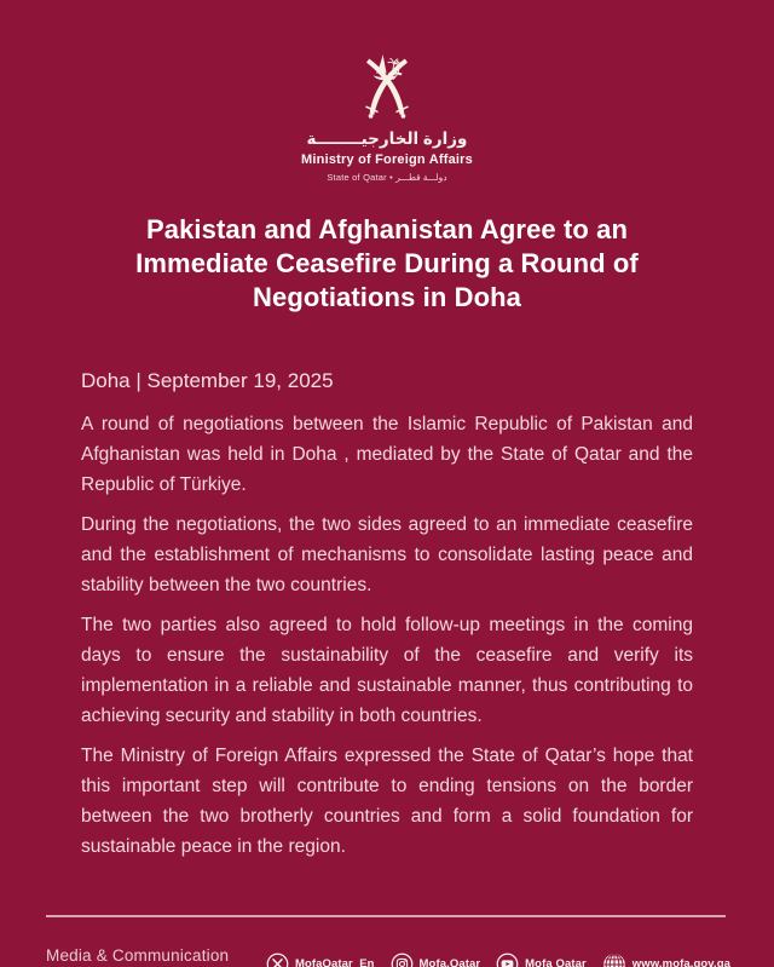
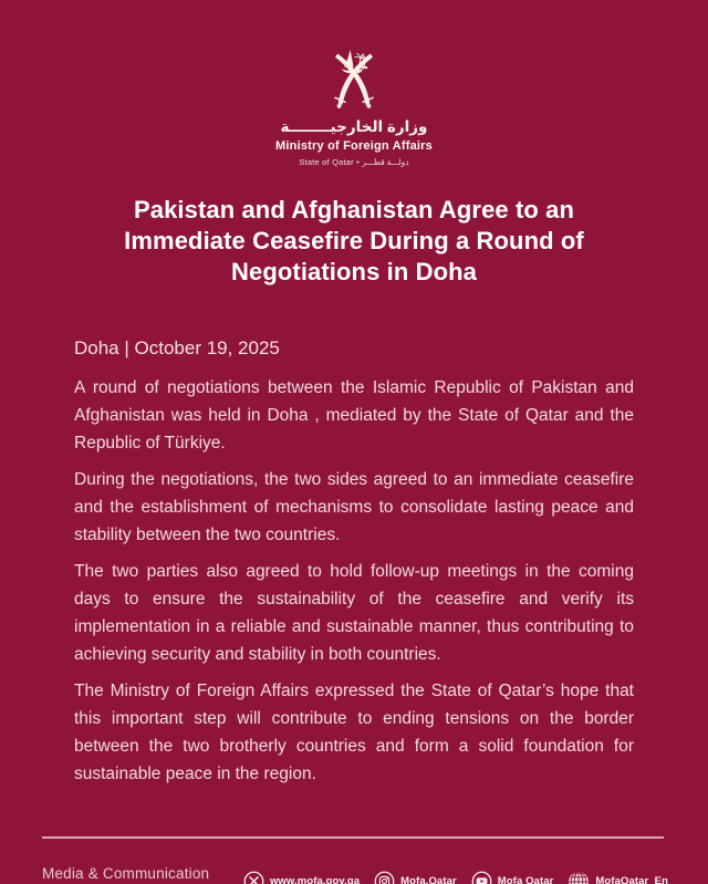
  وزارة الخارجيــــــــة
  Ministry of Foreign Affairs
  State of Qatar • دولـــة قطـــر
  Pakistan and Afghanistan Agree to an
  Immediate Ceasefire During a Round of
  Negotiations in Doha
- Doha | September 19, 2025
+ Doha | October 19, 2025
  A round of negotiations between the Islamic Republic of Pakistan and Afghanistan was held in Doha , mediated by the State of Qatar and the Republic of Türkiye.
  During the negotiations, the two sides agreed to an immediate ceasefire and the establishment of mechanisms to consolidate lasting peace and stability between the two countries.
  The two parties also agreed to hold follow-up meetings in the coming days to ensure the sustainability of the ceasefire and verify its implementation in a reliable and sustainable manner, thus contributing to achieving security and stability in both countries.
  The Ministry of Foreign Affairs expressed the State of Qatar’s hope that this important step will contribute to ending tensions on the border between the two brotherly countries and form a solid foundation for sustainable peace in the region.
- MofaQatar_En
+ www.mofa.gov.qa
  Mofa.Qatar
  Mofa Qatar
- www.mofa.gov.qa
+ MofaQatar_En
